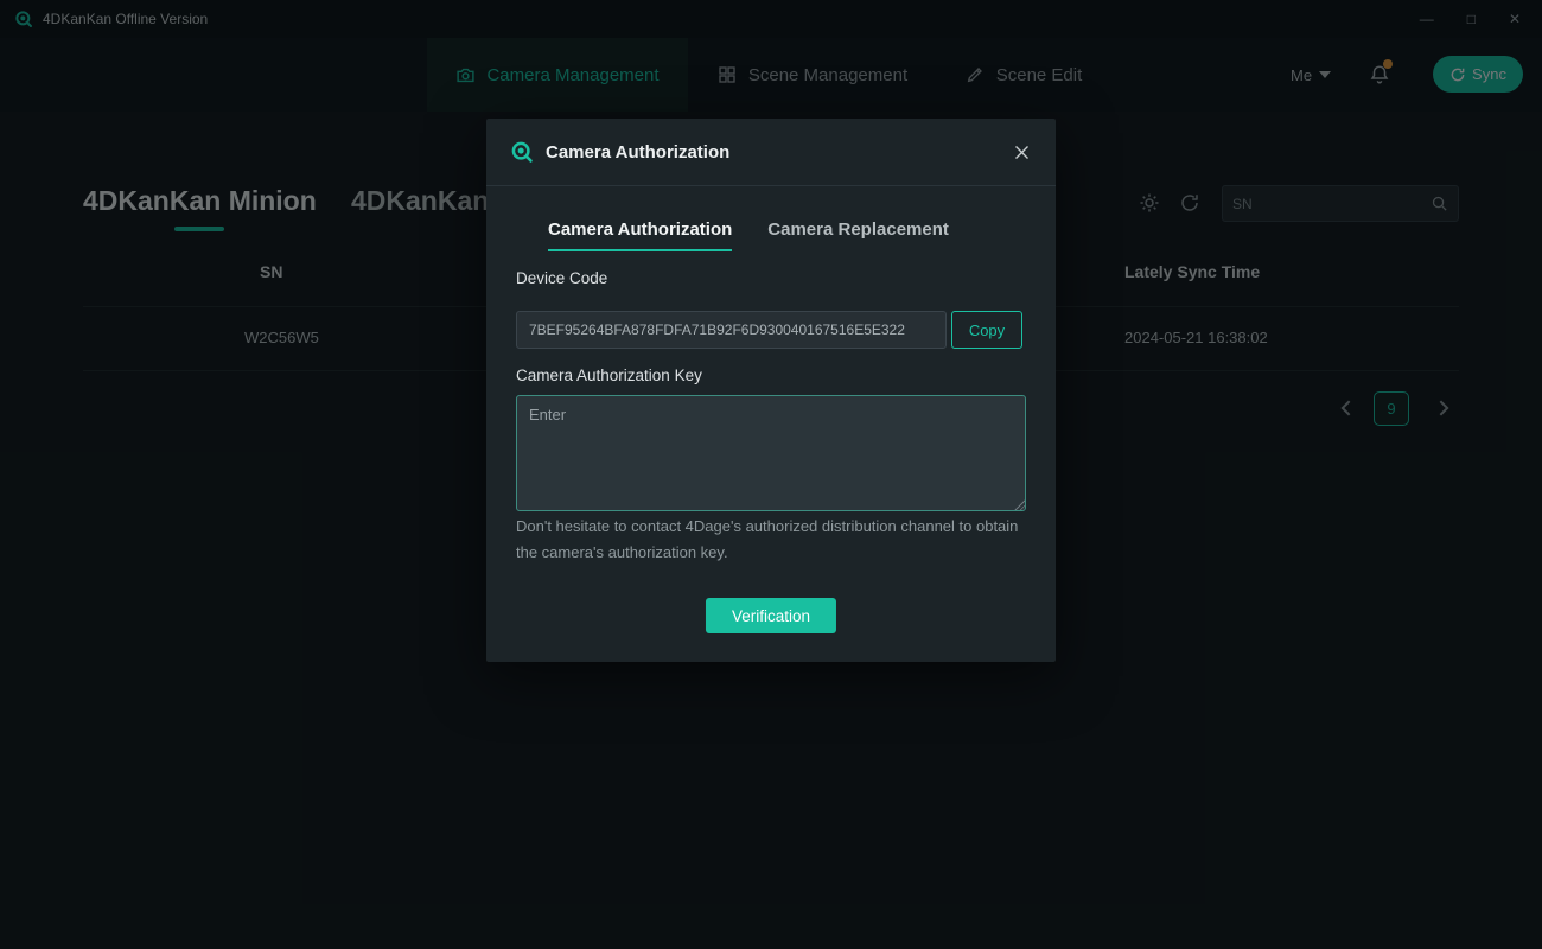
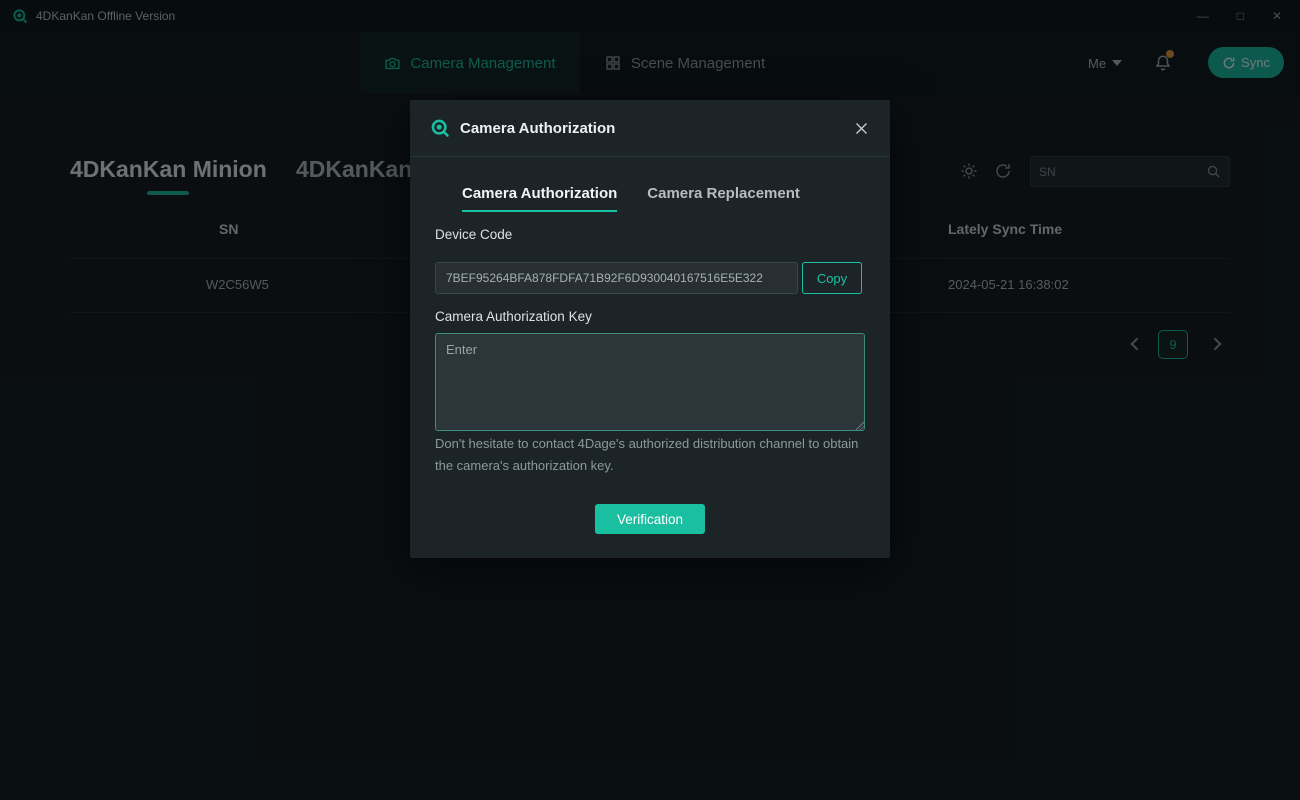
  4DKanKan Offline Version
  —
  □
  ✕
  Camera Management
  Scene Management
- Scene Edit
  Me
  Sync
  4DKanKan Minion
  4DKanKan
  SN
  SN
  Lately Sync Time
  W2C56W5
  2024-05-21 16:38:02
  9
  Camera Authorization
  Camera Authorization
  Camera Replacement
  Device Code
  7BEF95264BFA878FDFA71B92F6D930040167516E5E322
  Copy
  Camera Authorization Key
  Enter
  Don't hesitate to contact 4Dage's authorized distribution channel to obtain the camera's authorization key.
  Verification
